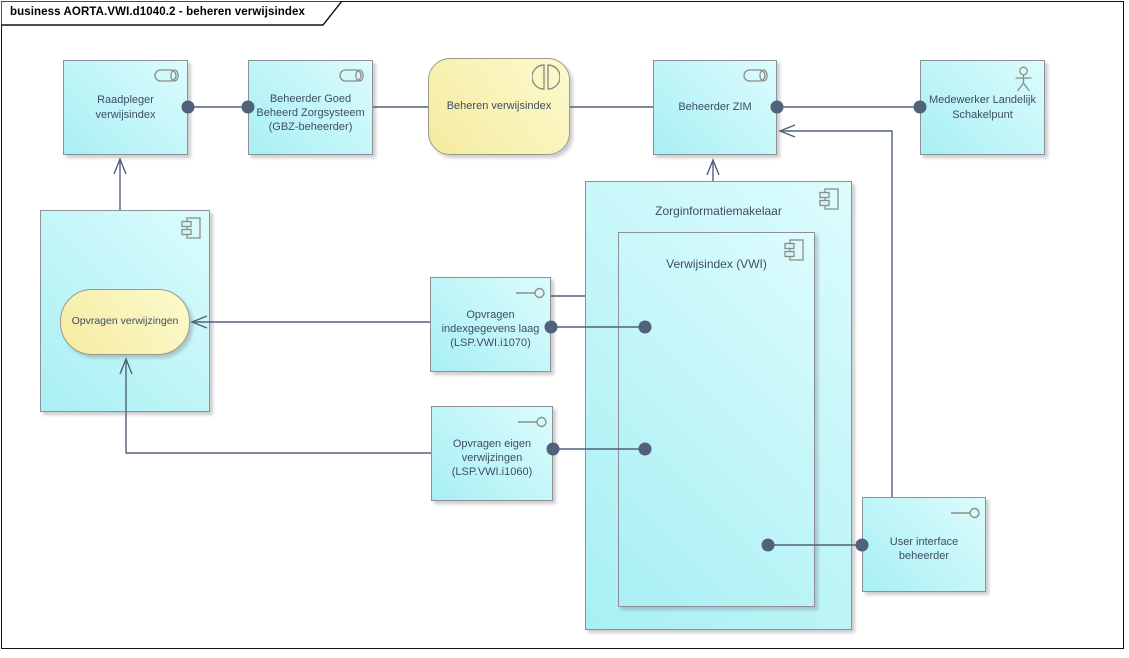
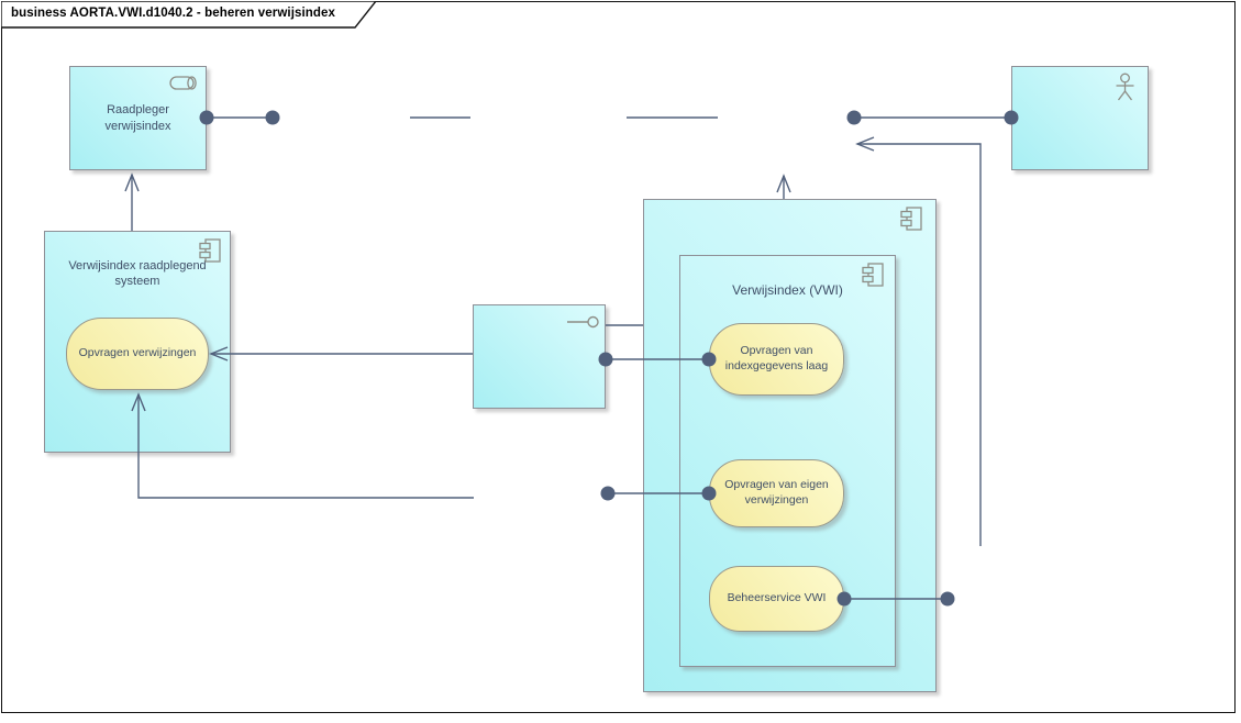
  business AORTA.VWI.d1040.2 - beheren verwijsindex
- Zorginformatiemakelaar
  Verwijsindex (VWI)
+ Verwijsindex raadplegend systeem
  Raadpleger verwijsindex
- Beheerder Goed Beheerd Zorgsysteem (GBZ-beheerder)
- Beheren verwijsindex
- Beheerder ZIM
- Medewerker Landelijk Schakelpunt
- Opvragen indexgegevens laag (LSP.VWI.i1070)
- Opvragen eigen verwijzingen (LSP.VWI.i1060)
- User interface beheerder
  Opvragen verwijzingen
+ Opvragen van indexgegevens laag
+ Opvragen van eigen verwijzingen
+ Beheerservice VWI
